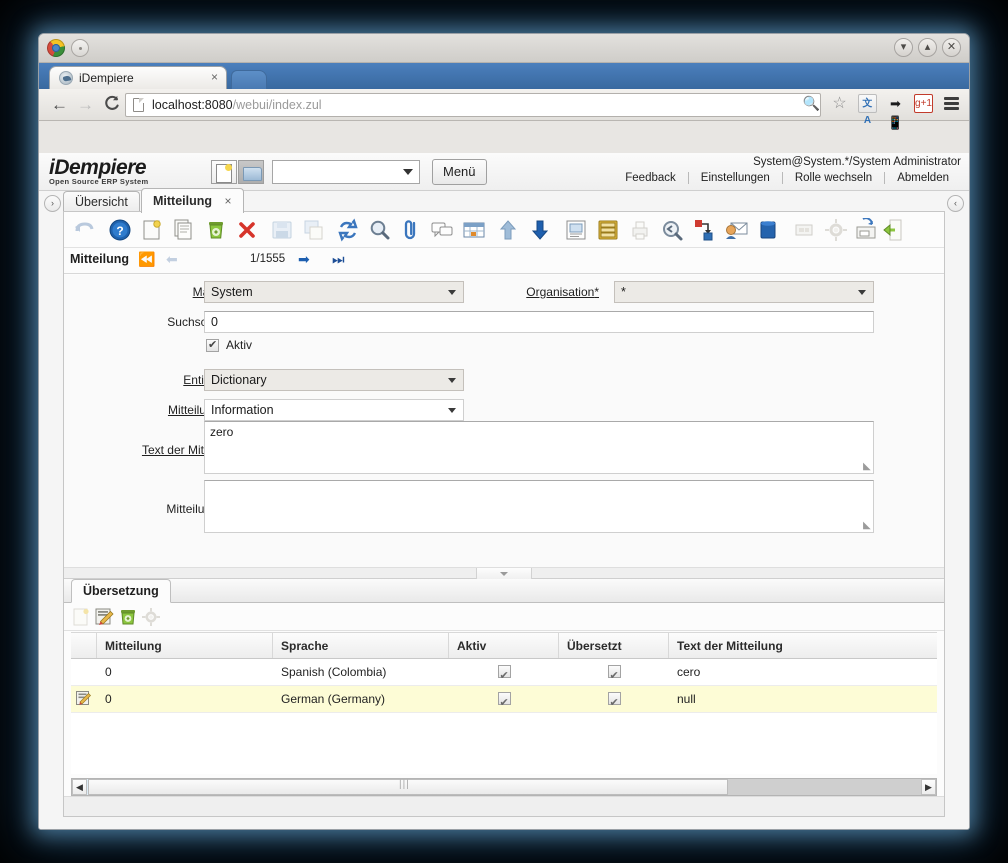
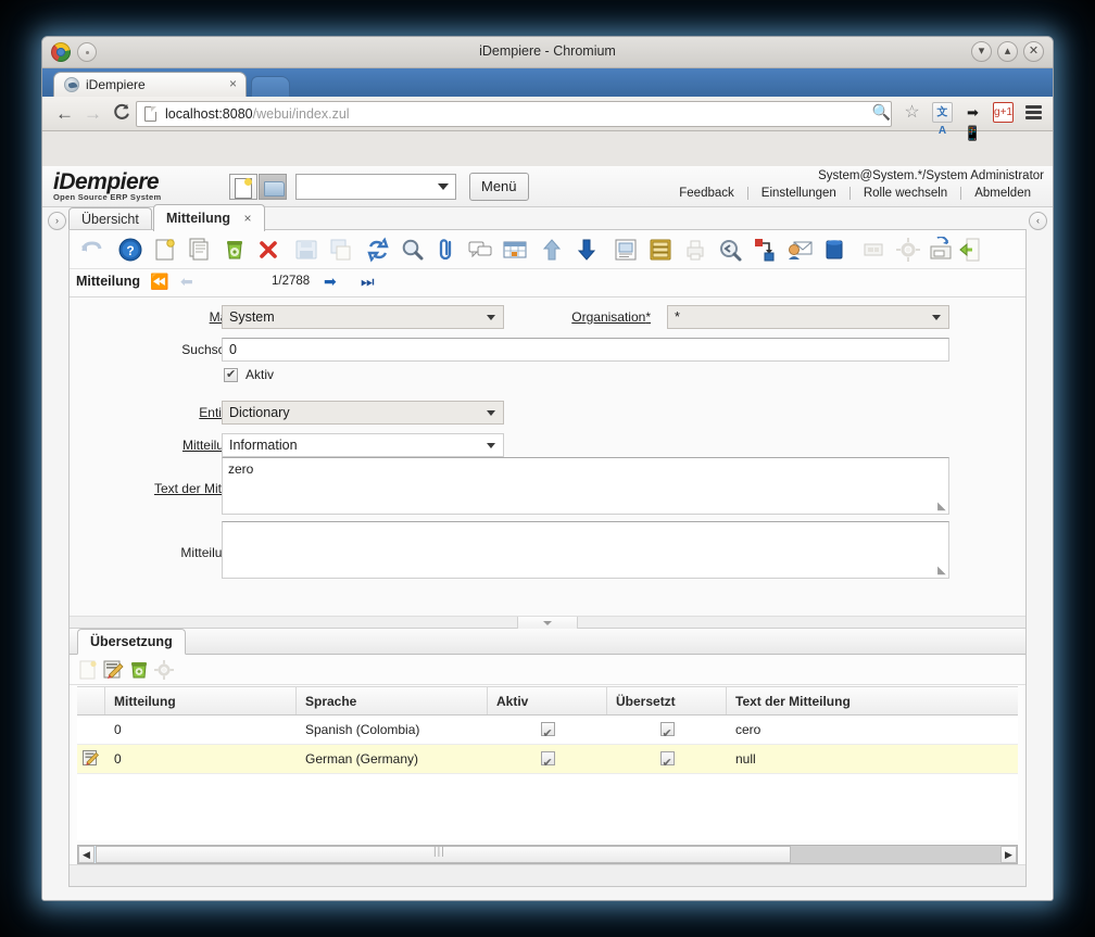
+ iDempiere - Chromium
  ▾
  ▴
  ✕
  iDempiere
  ×
  ←
  →
  localhost:8080/webui/index.zul
  🔍
  ☆
  文A
  ➡📱
  g+1
  iDempiere
  Open Source ERP System
  Menü
  System@System.*/System Administrator
  Feedback
  Einstellungen
  Rolle wechseln
  Abmelden
  ›
  ‹
  Übersicht
  Mitteilung ×
  ?
  Mitteilung
  ⏪
  ⬅
- 1/1555
+ 1/2788
  ➡
  ⏭
  System
  Organisation*
  *
  0
  Aktiv
  Dictionary
  Information
  zero
  Übersetzung
  Mitteilung
  Sprache
  Aktiv
  Übersetzt
  Text der Mitteilung
  0
  Spanish (Colombia)
  cero
  0
  German (Germany)
  null
  ◀
  ▶
